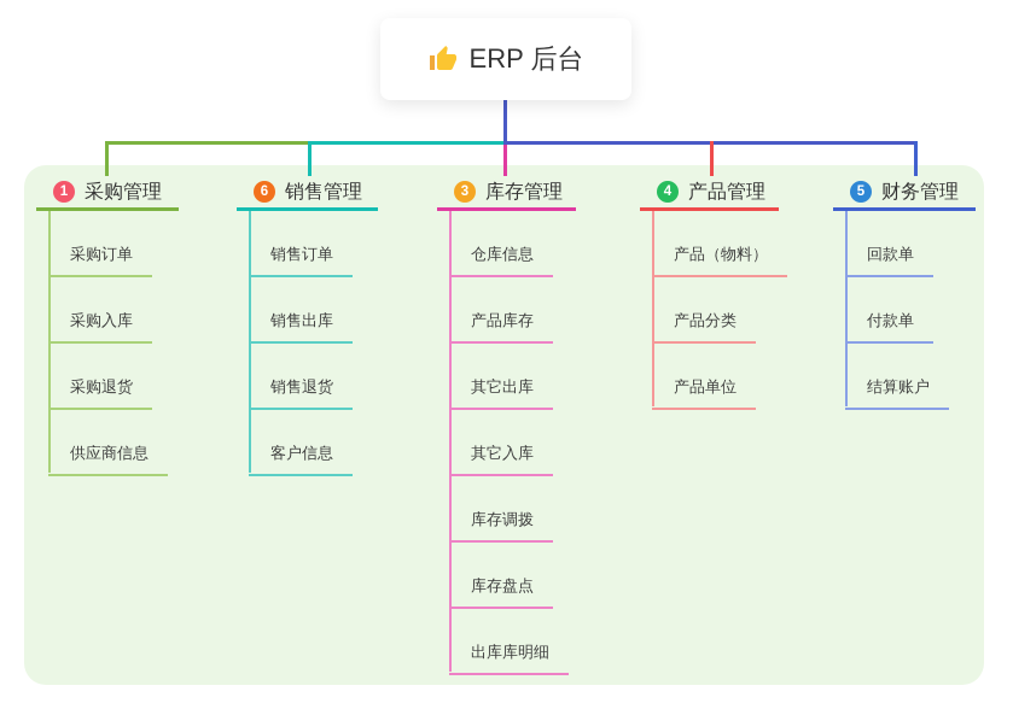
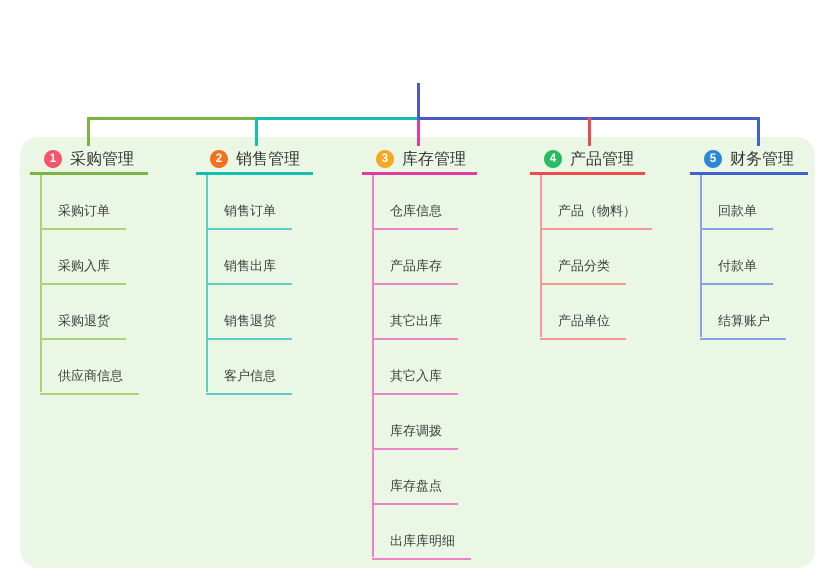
- ERP 后台
  1
  采购管理
  采购订单
  采购入库
  采购退货
  供应商信息
- 6
+ 2
  销售管理
  销售订单
  销售出库
  销售退货
  客户信息
  3
  库存管理
  仓库信息
  产品库存
  其它出库
  其它入库
  库存调拨
  库存盘点
  出库库明细
  4
  产品管理
  产品（物料）
  产品分类
  产品单位
  5
  财务管理
  回款单
  付款单
  结算账户
